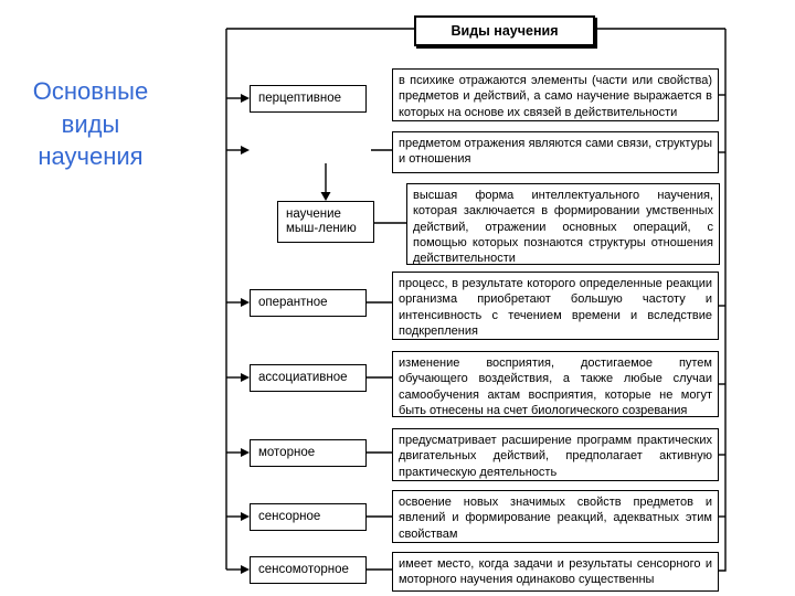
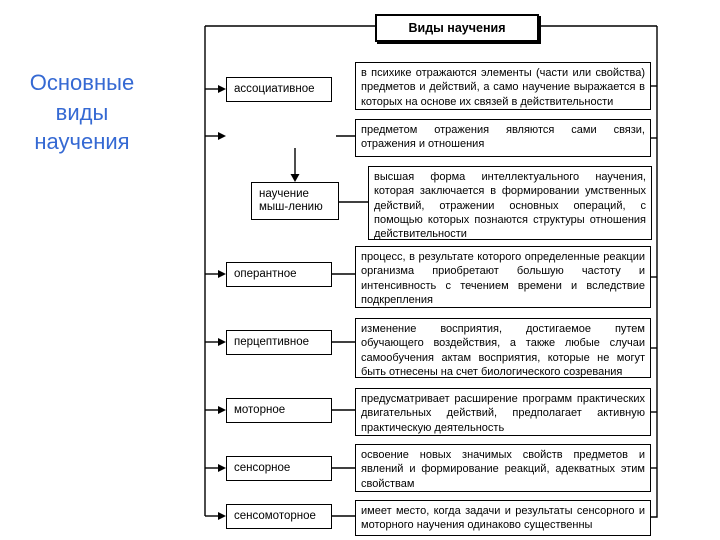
  Основные виды научения
  Виды научения
- перцептивное
+ ассоциативное
  научение мыш-лению
  оперантное
- ассоциативное
+ перцептивное
  моторное
  сенсорное
  сенсомоторное
  в психике отражаются элементы (части или свойства) предметов и действий, а само научение выражается в которых на основе их связей в действительности
- предметом отражения являются сами связи, структуры и отношения
+ предметом отражения являются сами связи, отражения и отношения
  высшая форма интеллектуального научения, которая заключается в формировании умственных действий, отражении основных операций, с помощью которых познаются структуры отношения действительности
  процесс, в результате которого определенные реакции организма приобретают большую частоту и интенсивность с течением времени и вследствие подкрепления
  изменение восприятия, достигаемое путем обучающего воздействия, а также любые случаи самообучения актам восприятия, которые не могут быть отнесены на счет биологического созревания
  предусматривает расширение программ практических двигательных действий, предполагает активную практическую деятельность
  освоение новых значимых свойств предметов и явлений и формирование реакций, адекватных этим свойствам
  имеет место, когда задачи и результаты сенсорного и моторного научения одинаково существенны
